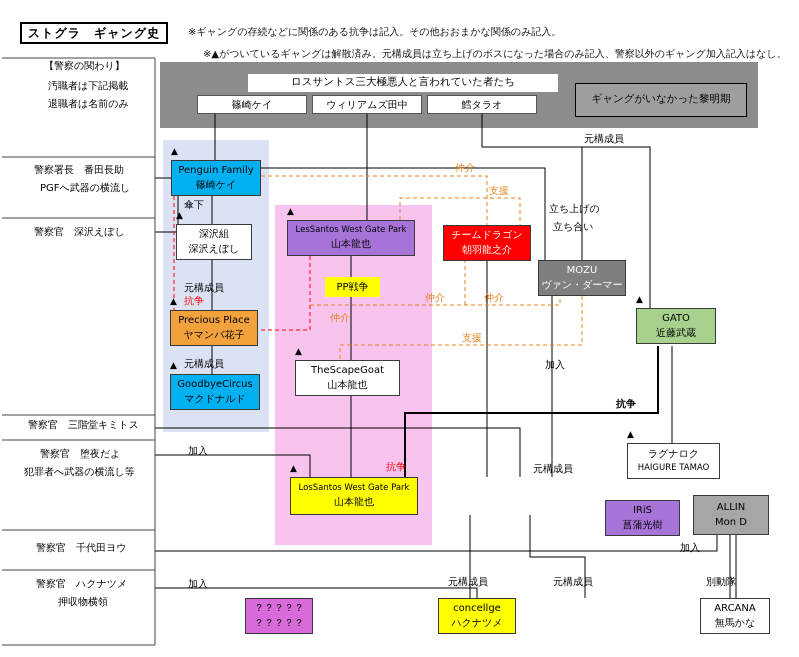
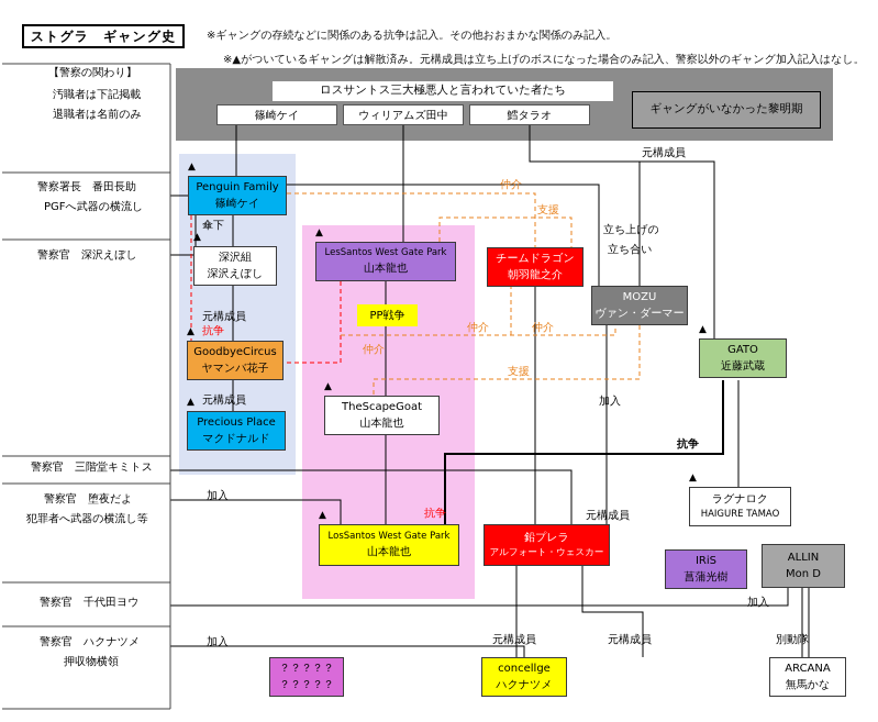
  ストグラ ギャング史
  ※ギャングの存続などに関係のある抗争は記入。その他おおまかな関係のみ記入。
  ※▲がついているギャングは解散済み。元構成員は立ち上げのボスになった場合のみ記入、警察以外のギャング加入記入はなし。
  ロスサントス三大極悪人と言われていた者たち
  ギャングがいなかった黎明期
  篠崎ケイ
  ウィリアムズ田中
  鱈タラオ
  【警察の関わり】
  汚職者は下記掲載
  退職者は名前のみ
  警察署長 番田長助
  PGFへ武器の横流し
  警察官 深沢えぼし
  警察官 三階堂キミトス
  警察官 堕夜だよ
  犯罪者へ武器の横流し等
  警察官 千代田ヨウ
  警察官 ハクナツメ
  押収物横領
  Penguin Family
  篠崎ケイ
  ▲
  深沢組
  深沢えぼし
  ▲
  LesSantos West Gate Park
  山本龍也
  ▲
  チームドラゴン
  朝羽龍之介
  MOZU
  ヴァン・ダーマー
- Precious Place
+ GoodbyeCircus
  ヤマンバ花子
  ▲
  GATO
  近藤武蔵
  ▲
- GoodbyeCircus
+ Precious Place
  マクドナルド
  ▲
  TheScapeGoat
  山本龍也
  ▲
  ラグナロク
  HAIGURE TAMAO
  ▲
  LosSantos West Gate Park
  山本龍也
  ▲
+ 鉛プレラ
+ アルフォート・ウェスカー
  IRiS
  菖蒲光樹
  ALLIN
  Mon D
  ？？？？？
  ？？？？？
  concellge
  ハクナツメ
  ARCANA
  無馬かな
  PP戦争
  元構成員
  仲介
  支援
  立ち上げの
  立ち合い
  傘下
  元構成員
  抗争
  仲介
  仲介
  仲介
  支援
  元構成員
  加入
  抗争
  加入
  抗争
  元構成員
  加入
  元構成員
  元構成員
  別動隊
  加入
